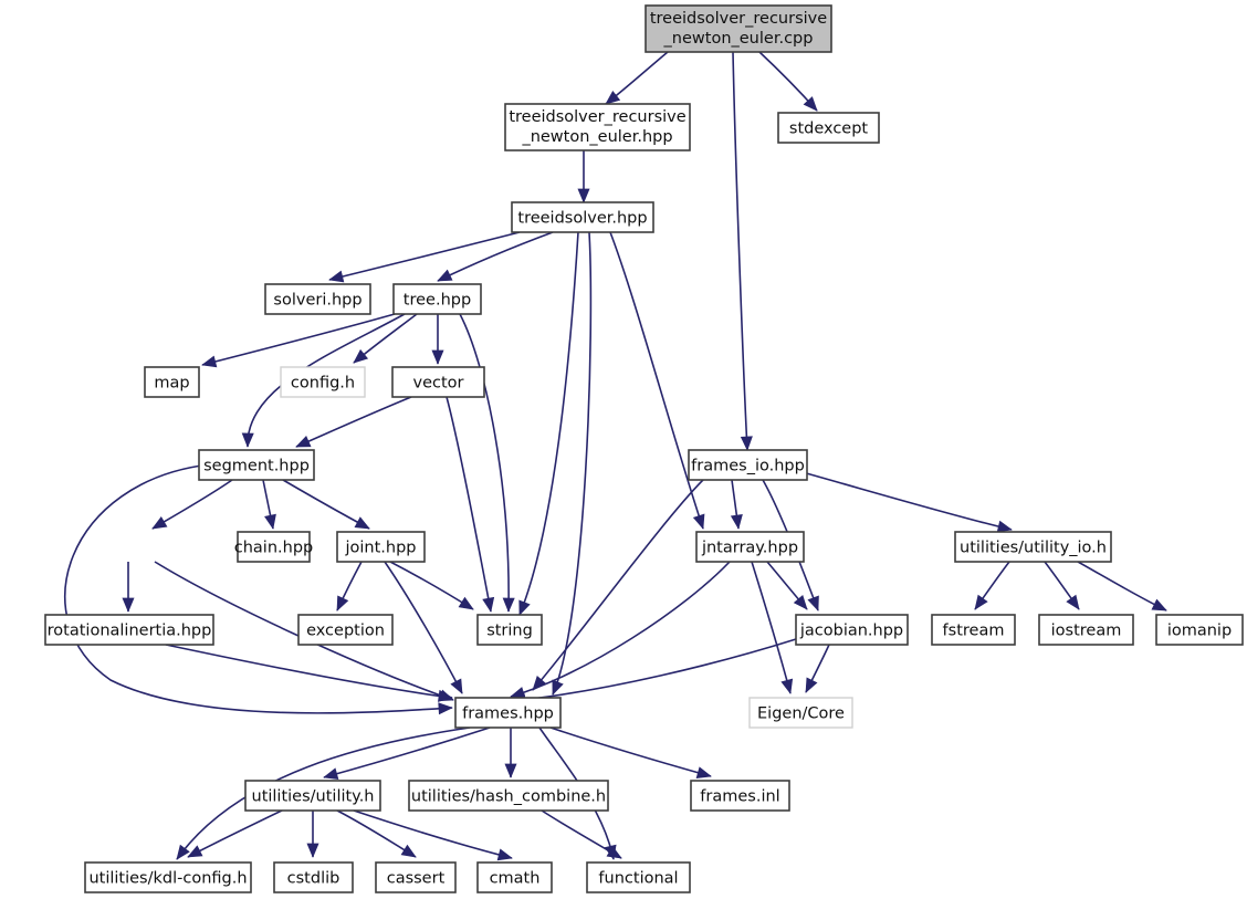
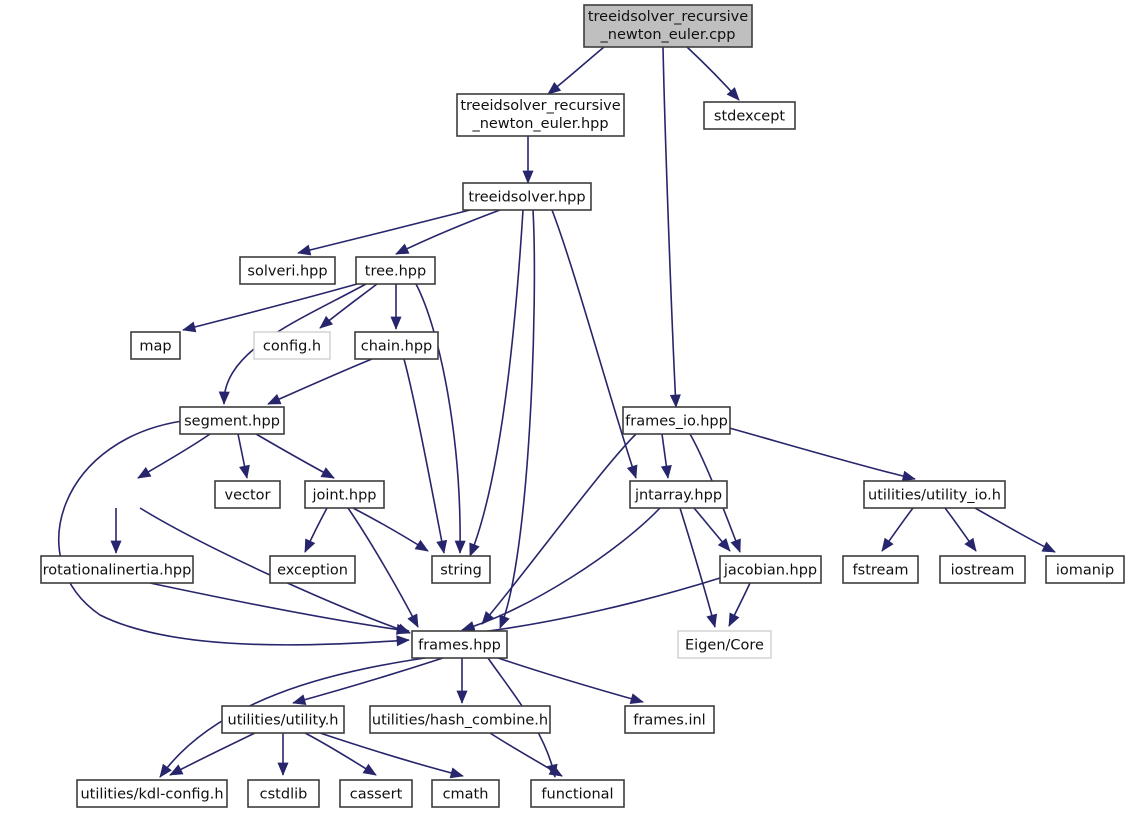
  treeidsolver_recursive _newton_euler.cpp
  treeidsolver_recursive _newton_euler.hpp
  stdexcept
  treeidsolver.hpp
  solveri.hpp
  tree.hpp
  map
  config.h
- vector
+ chain.hpp
  segment.hpp
  frames_io.hpp
- chain.hpp
+ vector
  joint.hpp
  jntarray.hpp
  utilities/utility_io.h
  rotationalinertia.hpp
  exception
  string
  jacobian.hpp
  fstream
  iostream
  iomanip
  Eigen/Core
  frames.hpp
  utilities/utility.h
  utilities/hash_combine.h
  frames.inl
  utilities/kdl-config.h
  cstdlib
  cassert
  cmath
  functional
